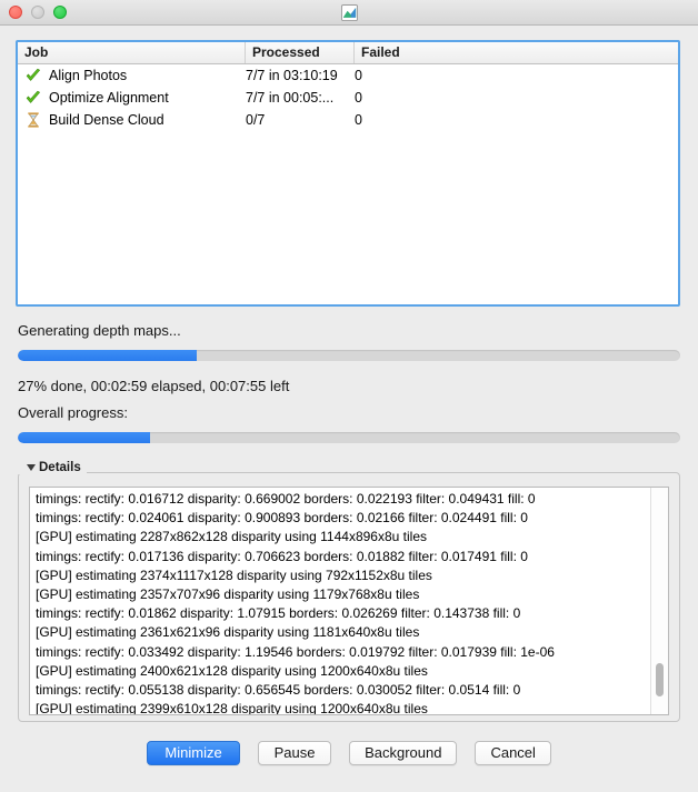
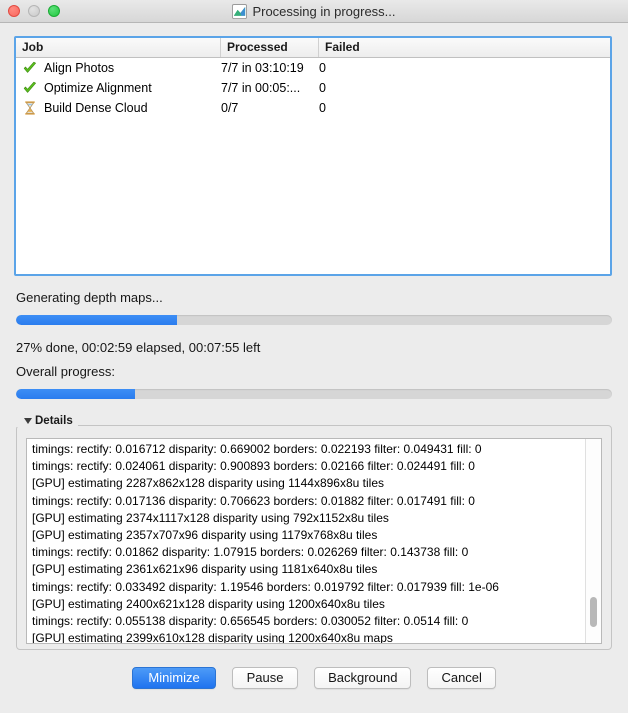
+ Processing in progress...
  Job
  Processed
  Failed
  Align Photos
  7/7 in 03:10:19
  0
  Optimize Alignment
  7/7 in 00:05:...
  0
  Build Dense Cloud
  0/7
  0
  Generating depth maps...
  27% done, 00:02:59 elapsed, 00:07:55 left
  Overall progress:
  Details
  timings: rectify: 0.016712 disparity: 0.669002 borders: 0.022193 filter: 0.049431 fill: 0
  timings: rectify: 0.024061 disparity: 0.900893 borders: 0.02166 filter: 0.024491 fill: 0
  [GPU] estimating 2287x862x128 disparity using 1144x896x8u tiles
  timings: rectify: 0.017136 disparity: 0.706623 borders: 0.01882 filter: 0.017491 fill: 0
  [GPU] estimating 2374x1117x128 disparity using 792x1152x8u tiles
  [GPU] estimating 2357x707x96 disparity using 1179x768x8u tiles
  timings: rectify: 0.01862 disparity: 1.07915 borders: 0.026269 filter: 0.143738 fill: 0
  [GPU] estimating 2361x621x96 disparity using 1181x640x8u tiles
  timings: rectify: 0.033492 disparity: 1.19546 borders: 0.019792 filter: 0.017939 fill: 1e-06
  [GPU] estimating 2400x621x128 disparity using 1200x640x8u tiles
  timings: rectify: 0.055138 disparity: 0.656545 borders: 0.030052 filter: 0.0514 fill: 0
- [GPU] estimating 2399x610x128 disparity using 1200x640x8u tiles
+ [GPU] estimating 2399x610x128 disparity using 1200x640x8u maps
  Minimize
  Pause
  Background
  Cancel
